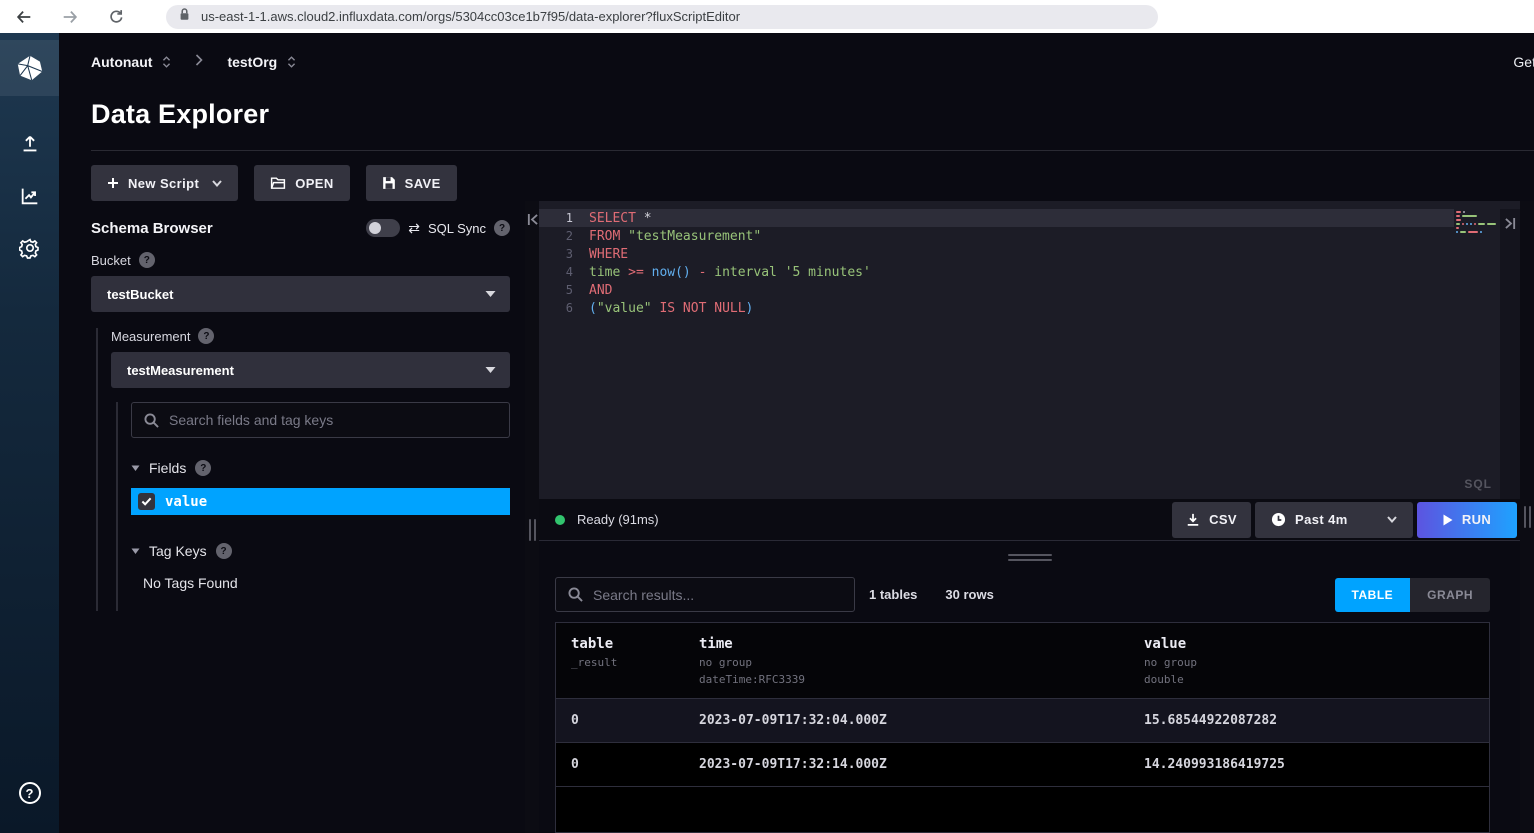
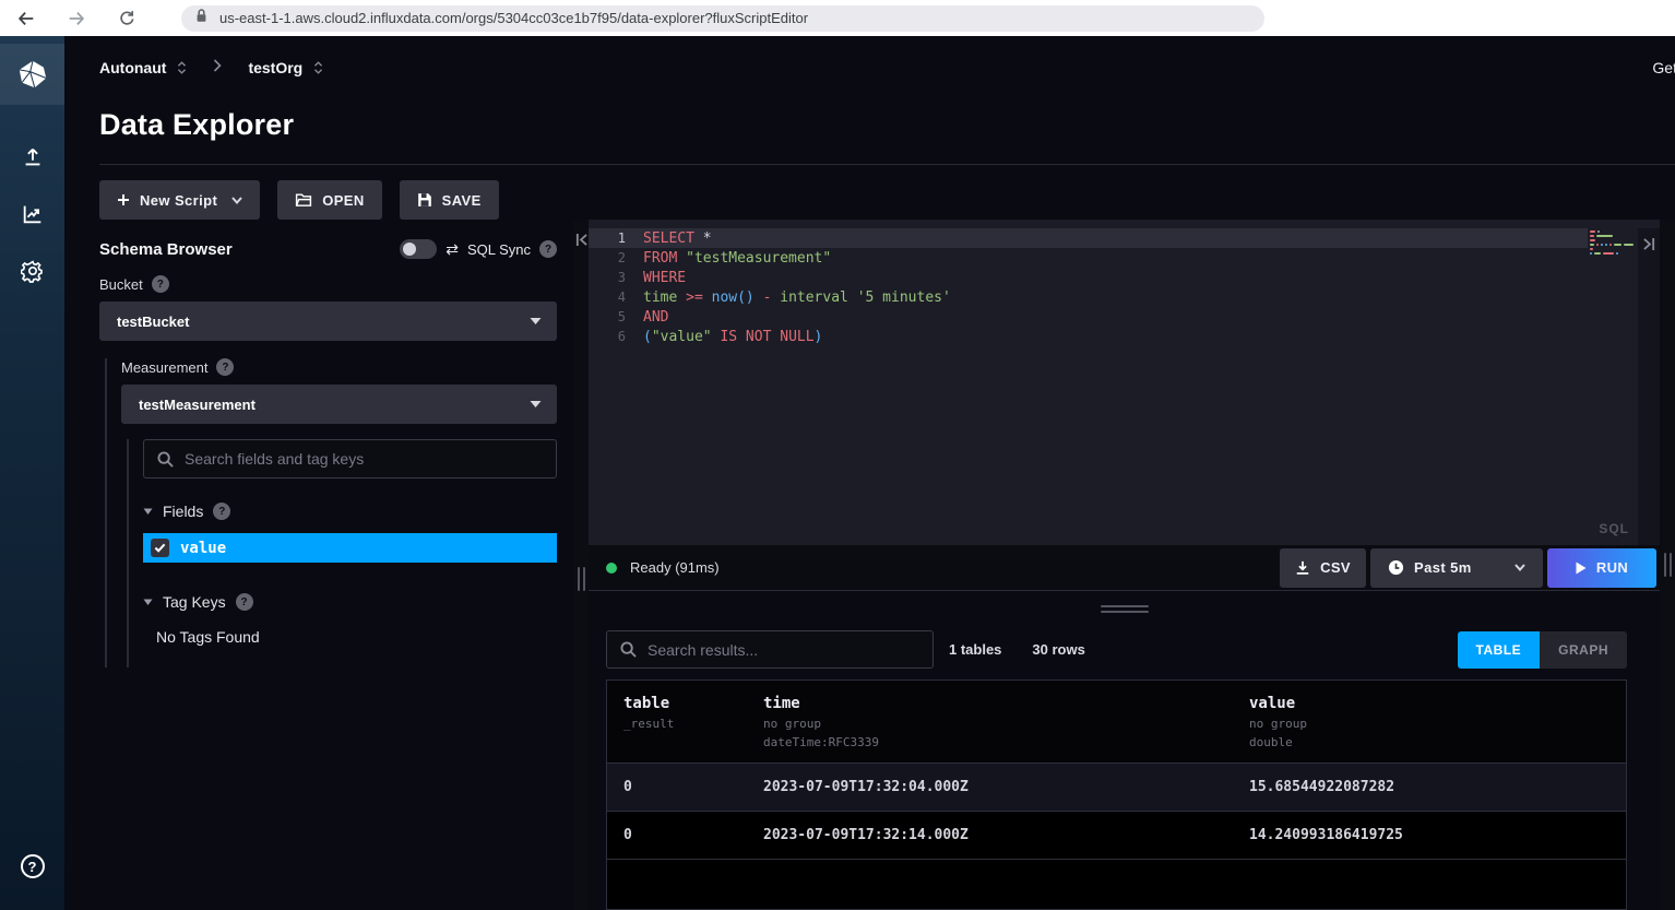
  us-east-1-1.aws.cloud2.influxdata.com/orgs/5304cc03ce1b7f95/data-explorer?fluxScriptEditor
  ?
  Autonaut
  testOrg
  Data Explorer
  New Script
  OPEN
  SAVE
  Schema Browser
  ⇄
  SQL Sync
  ?
  Bucket
  ?
  testBucket
  Measurement
  ?
  testMeasurement
  Search fields and tag keys
  Fields
  ?
  value
  Tag Keys
  ?
  No Tags Found
  1
  SELECT *
  2
  FROM "testMeasurement"
  3
  WHERE
  4
  time >= now() - interval '5 minutes'
  5
  AND
  6
  ("value" IS NOT NULL)
  SQL
  Ready (91ms)
  CSV
- Past 4m
+ Past 5m
  RUN
  Search results...
  1 tables
  30 rows
  TABLE
  GRAPH
  table
  _result
  time
  no group
  dateTime:RFC3339
  value
  no group
  double
  0
  2023-07-09T17:32:04.000Z
  15.68544922087282
  0
  2023-07-09T17:32:14.000Z
  14.240993186419725
